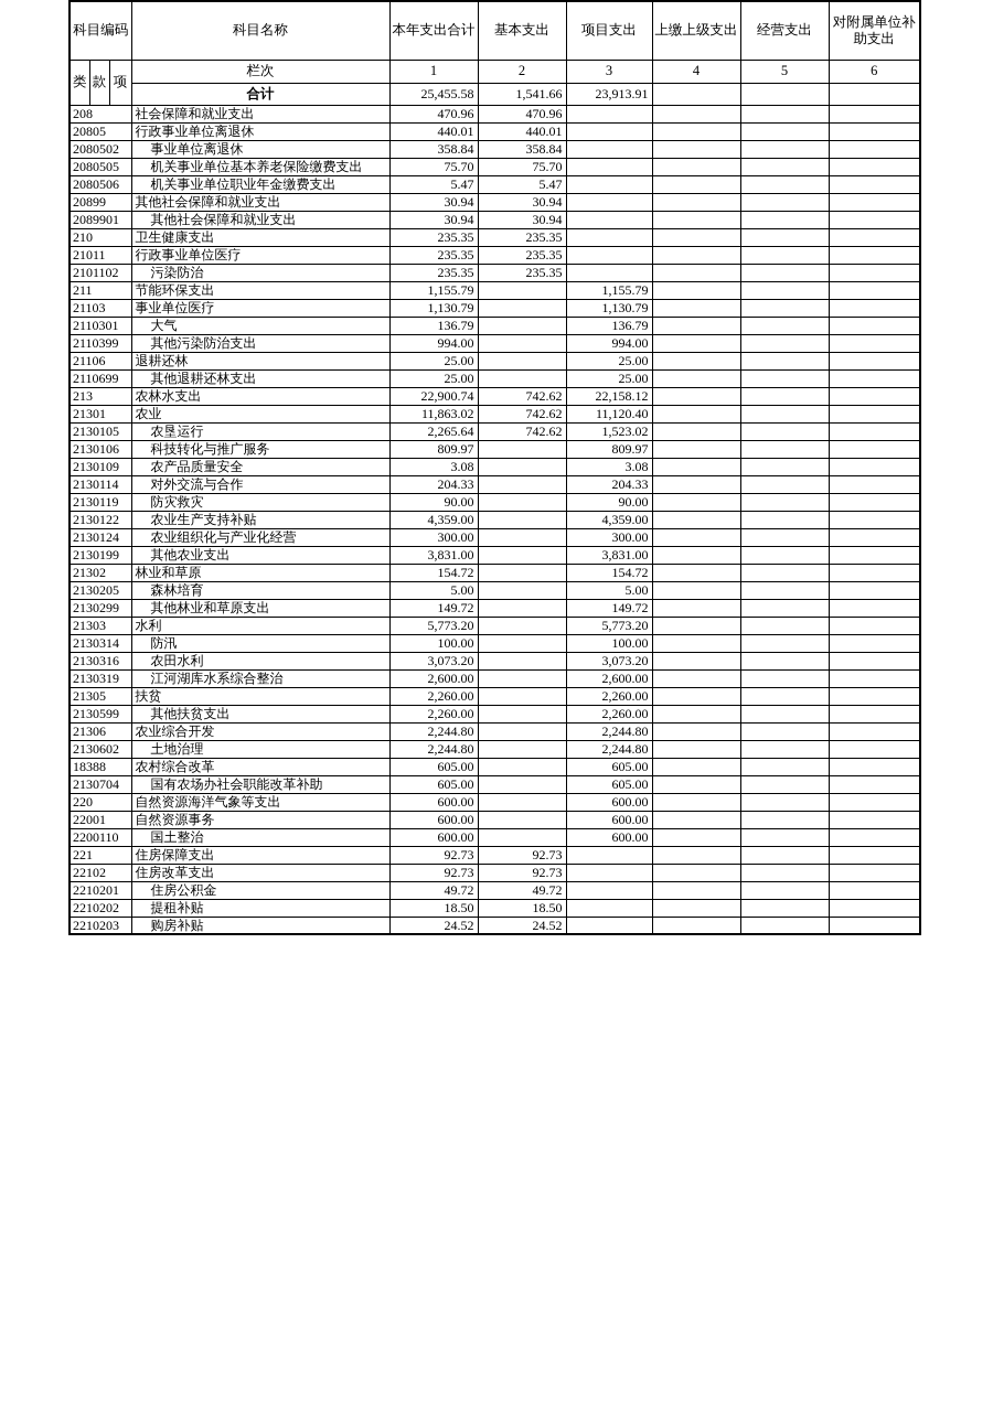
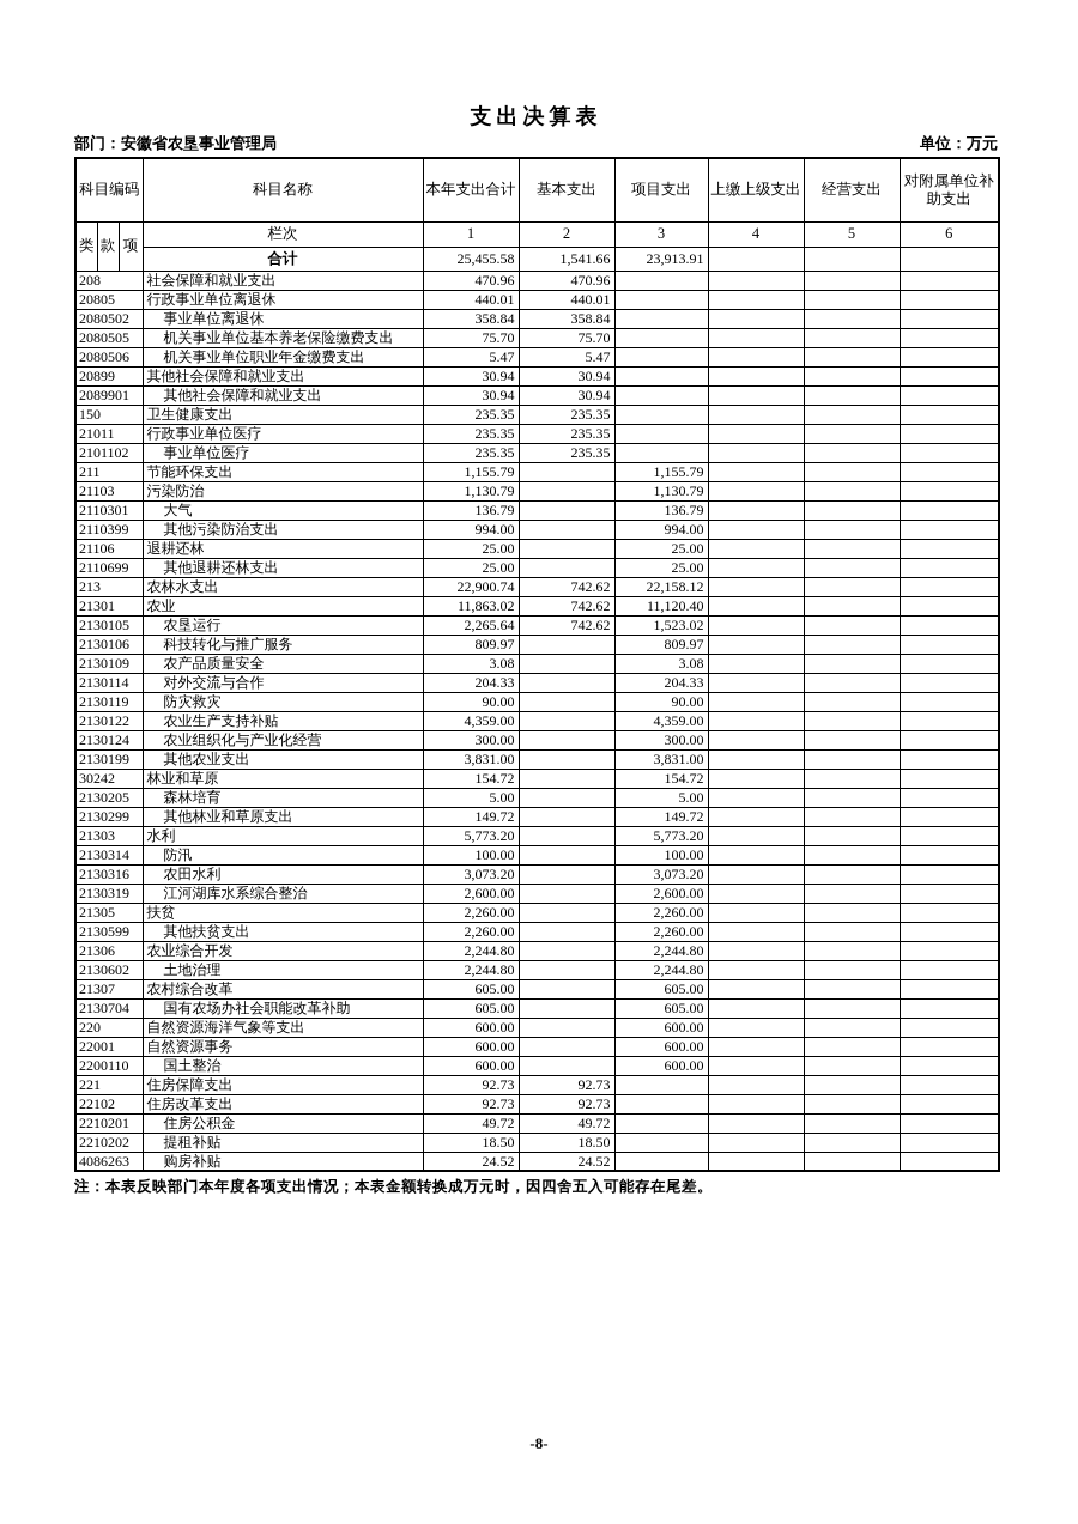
+ 支出决算表
+ 部门：安徽省农垦事业管理局
+ 单位：万元
  科目编码	科目名称	本年支出合计	基本支出	项目支出	上缴上级支出	经营支出	对附属单位补助支出
  类	款	项	栏次	1	2	3	4	5	6
  合计	25,455.58	1,541.66	23,913.91
  208	社会保障和就业支出	470.96	470.96
  20805	行政事业单位离退休	440.01	440.01
  2080502	事业单位离退休	358.84	358.84
  2080505	机关事业单位基本养老保险缴费支出	75.70	75.70
  2080506	机关事业单位职业年金缴费支出	5.47	5.47
  20899	其他社会保障和就业支出	30.94	30.94
  2089901	其他社会保障和就业支出	30.94	30.94
- 210	卫生健康支出	235.35	235.35
+ 150	卫生健康支出	235.35	235.35
  21011	行政事业单位医疗	235.35	235.35
- 2101102	污染防治	235.35	235.35
+ 2101102	事业单位医疗	235.35	235.35
  211	节能环保支出	1,155.79		1,155.79
- 21103	事业单位医疗	1,130.79		1,130.79
+ 21103	污染防治	1,130.79		1,130.79
  2110301	大气	136.79		136.79
  2110399	其他污染防治支出	994.00		994.00
  21106	退耕还林	25.00		25.00
  2110699	其他退耕还林支出	25.00		25.00
  213	农林水支出	22,900.74	742.62	22,158.12
  21301	农业	11,863.02	742.62	11,120.40
  2130105	农垦运行	2,265.64	742.62	1,523.02
  2130106	科技转化与推广服务	809.97		809.97
  2130109	农产品质量安全	3.08		3.08
  2130114	对外交流与合作	204.33		204.33
  2130119	防灾救灾	90.00		90.00
  2130122	农业生产支持补贴	4,359.00		4,359.00
  2130124	农业组织化与产业化经营	300.00		300.00
  2130199	其他农业支出	3,831.00		3,831.00
- 21302	林业和草原	154.72		154.72
+ 30242	林业和草原	154.72		154.72
  2130205	森林培育	5.00		5.00
  2130299	其他林业和草原支出	149.72		149.72
  21303	水利	5,773.20		5,773.20
  2130314	防汛	100.00		100.00
  2130316	农田水利	3,073.20		3,073.20
  2130319	江河湖库水系综合整治	2,600.00		2,600.00
  21305	扶贫	2,260.00		2,260.00
  2130599	其他扶贫支出	2,260.00		2,260.00
  21306	农业综合开发	2,244.80		2,244.80
  2130602	土地治理	2,244.80		2,244.80
- 18388	农村综合改革	605.00		605.00
+ 21307	农村综合改革	605.00		605.00
  2130704	国有农场办社会职能改革补助	605.00		605.00
  220	自然资源海洋气象等支出	600.00		600.00
  22001	自然资源事务	600.00		600.00
  2200110	国土整治	600.00		600.00
  221	住房保障支出	92.73	92.73
  22102	住房改革支出	92.73	92.73
  2210201	住房公积金	49.72	49.72
  2210202	提租补贴	18.50	18.50
- 2210203	购房补贴	24.52	24.52
+ 4086263	购房补贴	24.52	24.52
+ 注：本表反映部门本年度各项支出情况；本表金额转换成万元时，因四舍五入可能存在尾差。
+ -8-
